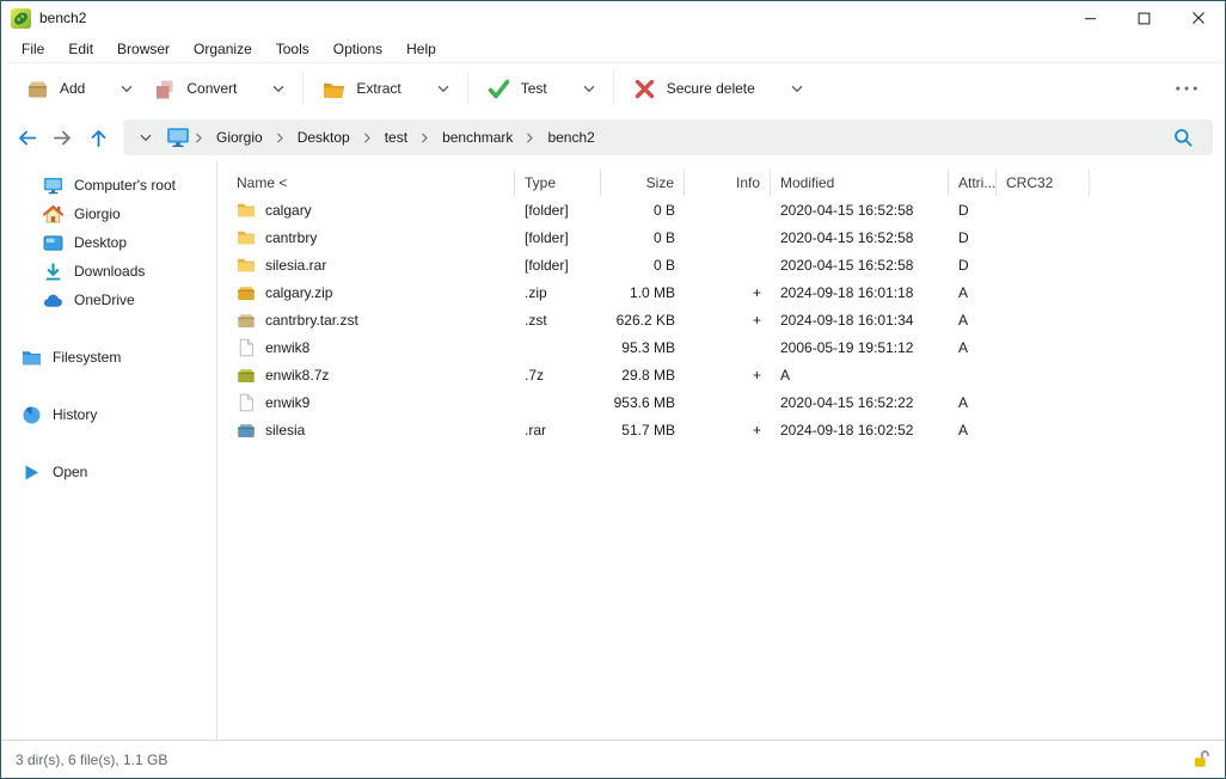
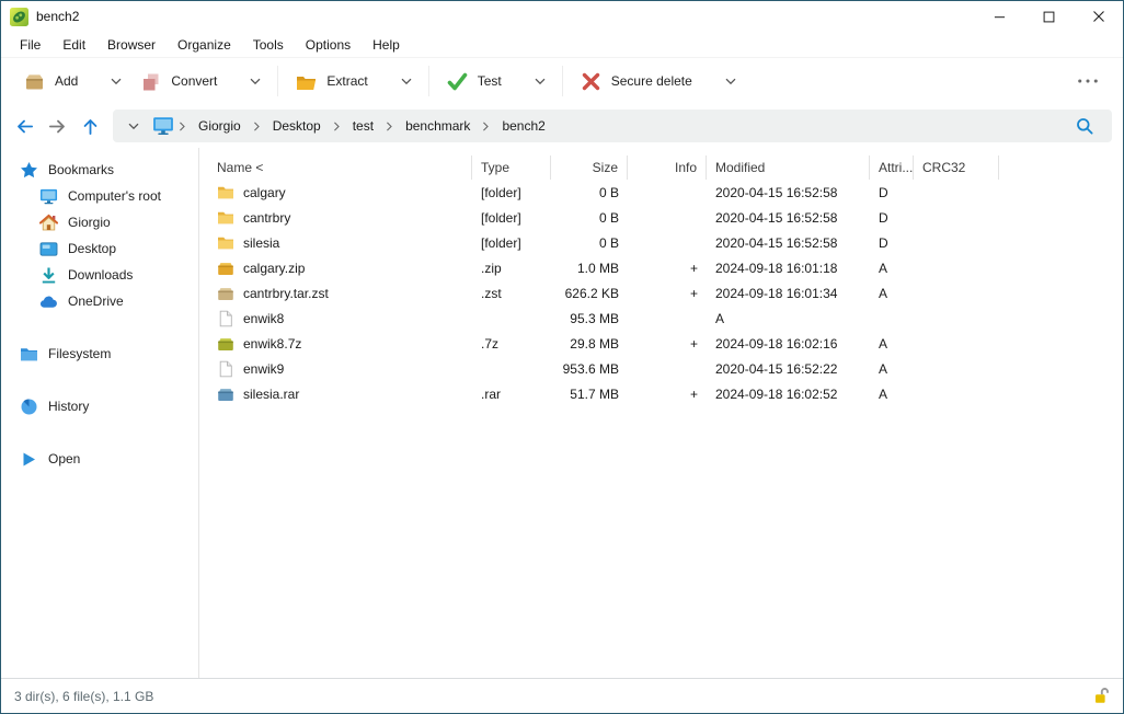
  bench2
  File
  Edit
  Browser
  Organize
  Tools
  Options
  Help
  Add
  Convert
  Extract
  Test
  Secure delete
  Giorgio
  Desktop
  test
  benchmark
  bench2
+ Bookmarks
  Computer's root
  Giorgio
  Desktop
  Downloads
  OneDrive
  Filesystem
  History
  Open
  Name <
  Type
  Size
  Info
  Modified
  Attri...
  CRC32
  calgary
  [folder]
  0 B
  2020-04-15 16:52:58
  D
  cantrbry
  [folder]
  0 B
  2020-04-15 16:52:58
  D
- silesia.rar
+ silesia
  [folder]
  0 B
  2020-04-15 16:52:58
  D
  calgary.zip
  .zip
  1.0 MB
  +
  2024-09-18 16:01:18
  A
  cantrbry.tar.zst
  .zst
  626.2 KB
  +
  2024-09-18 16:01:34
  A
  enwik8
  95.3 MB
- 2006-05-19 19:51:12
  A
  enwik8.7z
  .7z
  29.8 MB
  +
+ 2024-09-18 16:02:16
  A
  enwik9
  953.6 MB
  2020-04-15 16:52:22
  A
- silesia
+ silesia.rar
  .rar
  51.7 MB
  +
  2024-09-18 16:02:52
  A
  3 dir(s), 6 file(s), 1.1 GB
